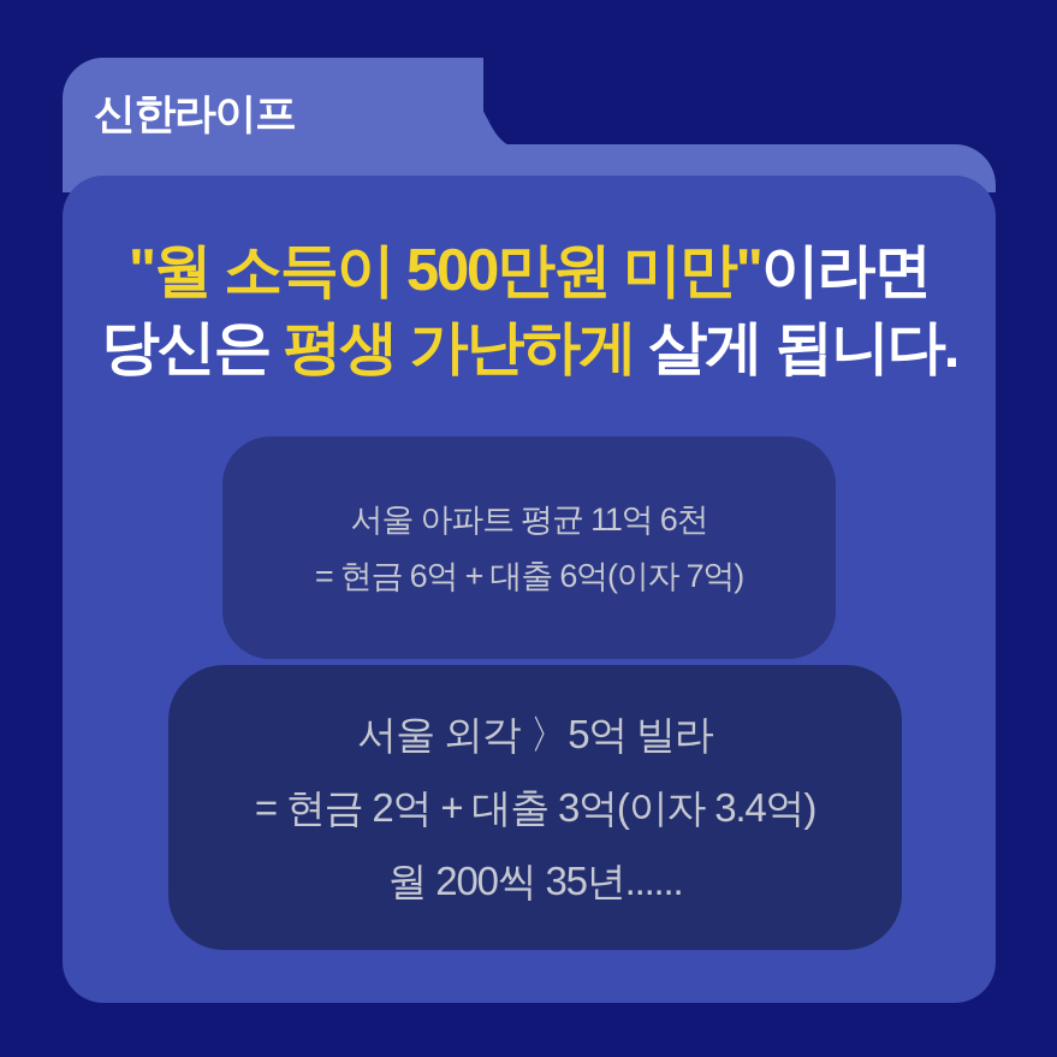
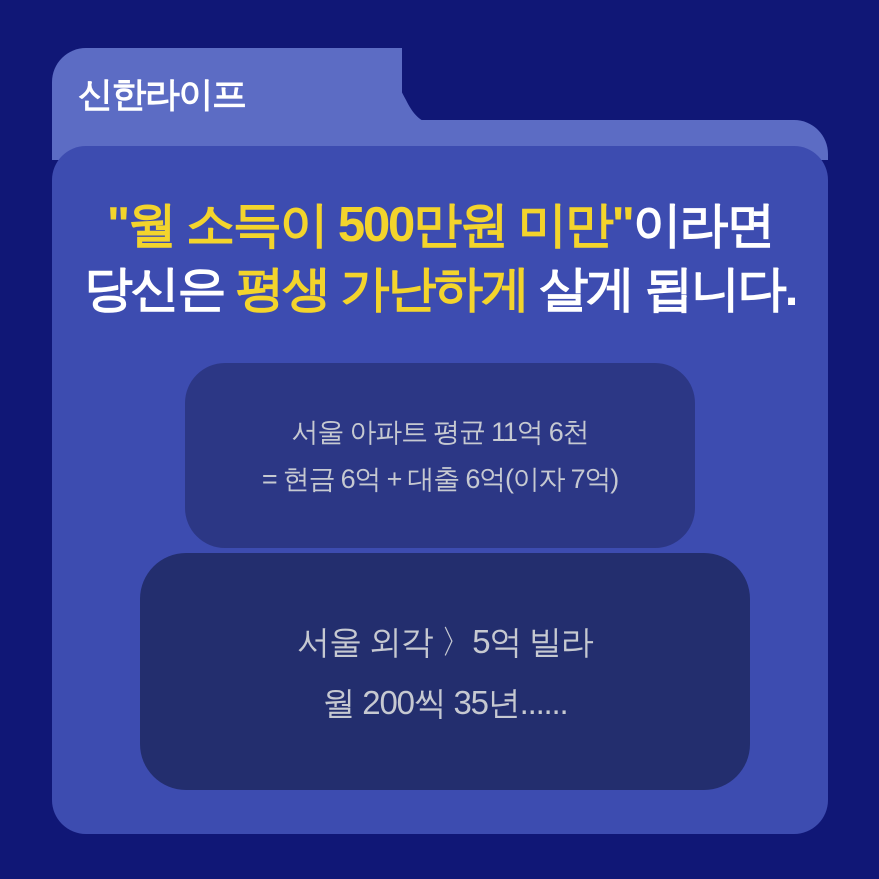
  신한라이프
  "월 소득이 500만원 미만"이라면
  당신은 평생 가난하게 살게 됩니다.
  서울 아파트 평균 11억 6천
  = 현금 6억 + 대출 6억(이자 7억)
  서울 외각 〉5억 빌라
- = 현금 2억 + 대출 3억(이자 3.4억)
  월 200씩 35년......
